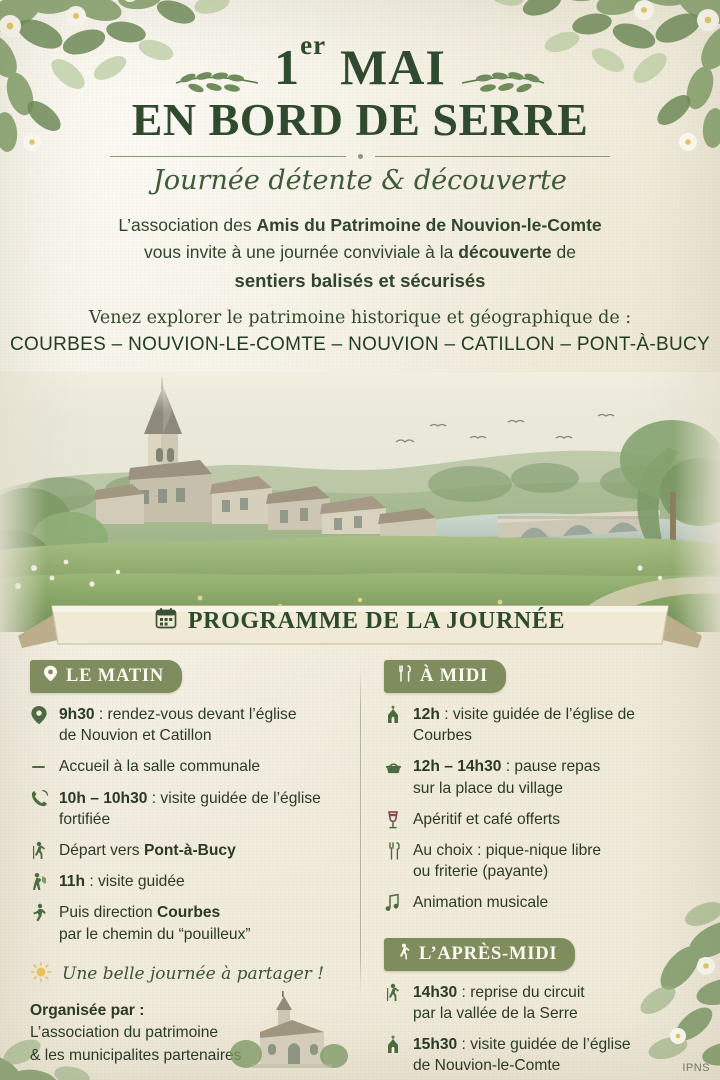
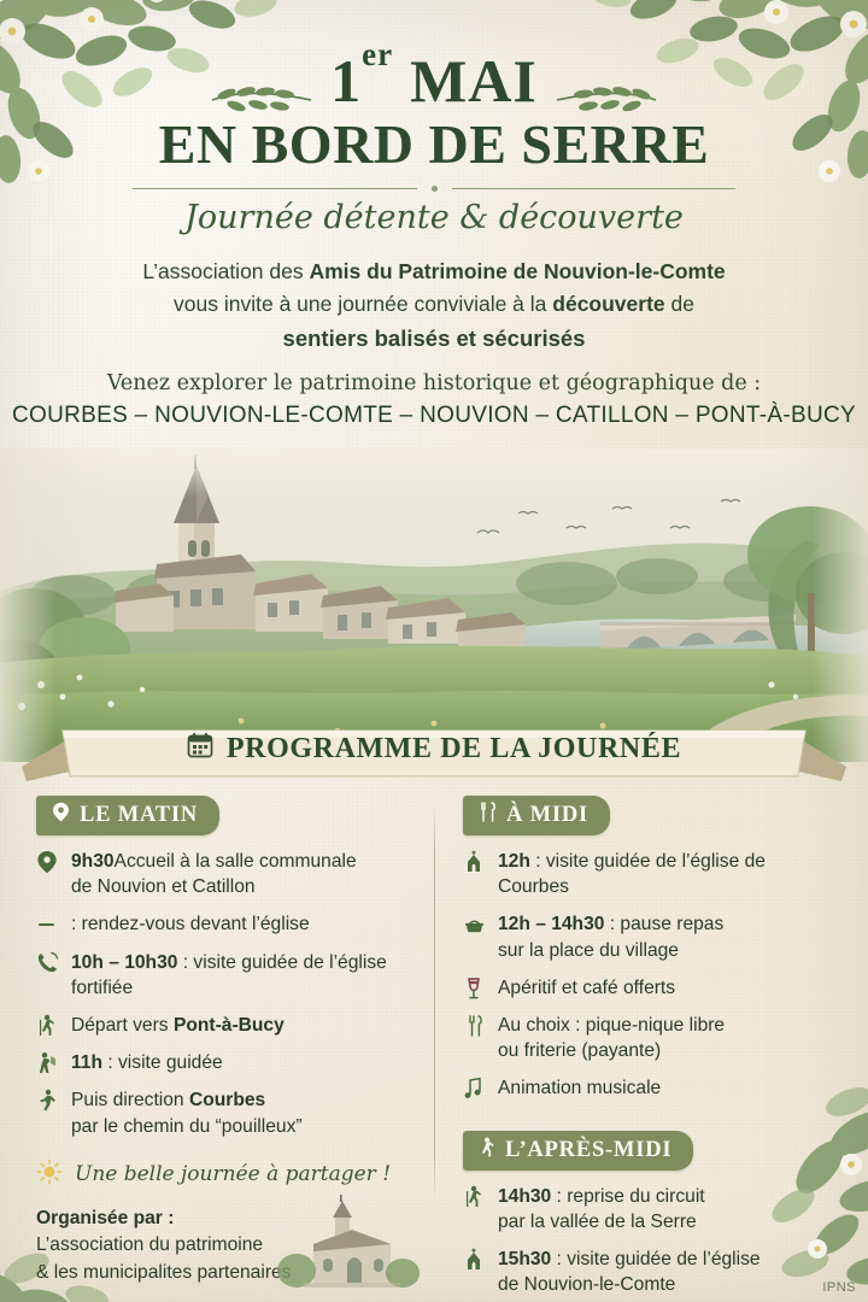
  1er
  MAI
  EN BORD DE SERRE
  Journée détente & découverte
  L’association des Amis du Patrimoine de Nouvion-le-Comte
  vous invite à une journée conviviale à la découverte de
  sentiers balisés et sécurisés
  Venez explorer le patrimoine historique et géographique de :
  COURBES – NOUVION-LE-COMTE – NOUVION – CATILLON – PONT-À-BUCY
  PROGRAMME DE LA JOURNÉE
  LE MATIN
- 9h30 : rendez-vous devant l’église
+ 9h30Accueil à la salle communale
  de Nouvion et Catillon
- Accueil à la salle communale
+ : rendez-vous devant l’église
  10h – 10h30 : visite guidée de l’église
  fortifiée
  Départ vers Pont-à-Bucy
  11h : visite guidée
  Puis direction Courbes
  par le chemin du “pouilleux”
  Une belle journée à partager !
  Organisée par :
  L’association du patrimoine
  & les municipalites partenaires
  À MIDI
  12h : visite guidée de l’église de Courbes
  12h – 14h30 : pause repas
  sur la place du village
  Apéritif et café offerts
  Au choix : pique-nique libre
  ou friterie (payante)
  Animation musicale
  L’APRÈS-MIDI
  14h30 : reprise du circuit
  par la vallée de la Serre
  15h30 : visite guidée de l’église
  de Nouvion-le-Comte
  IPNS
